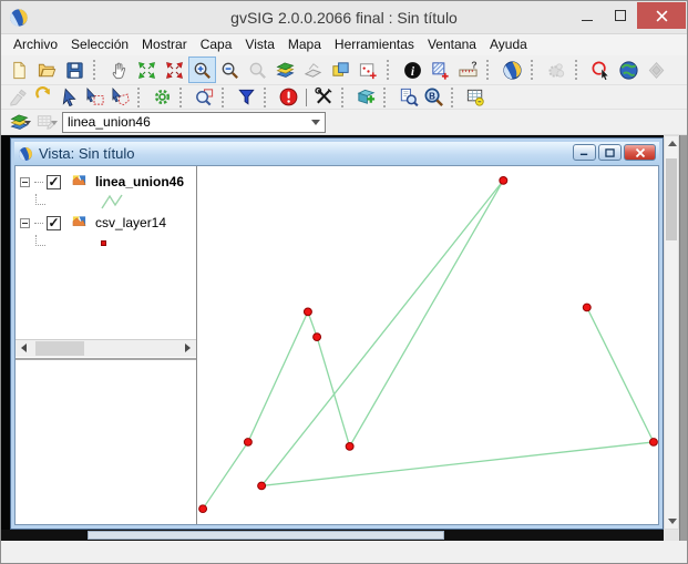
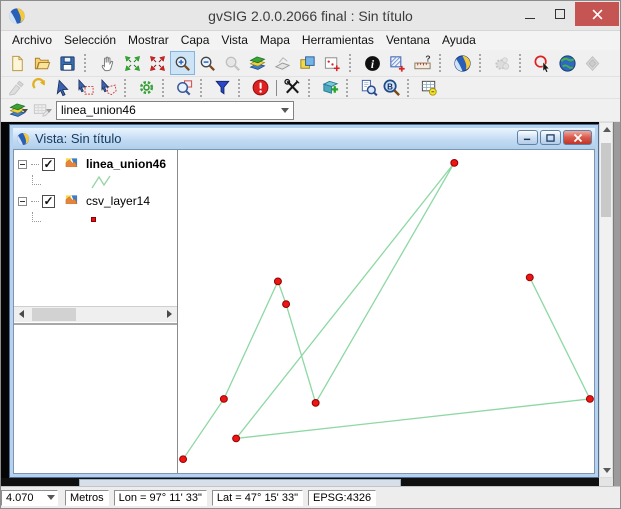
  gvSIG 2.0.0.2066 final : Sin título
  Archivo
  Selección
  Mostrar
  Capa
  Vista
  Mapa
  Herramientas
  Ventana
  Ayuda
  i
  ?
  B
  linea_union46
  Vista: Sin título
  ✓
  linea_union46
  ✓
  csv_layer14
+ 4.070
+ Metros
+ Lon = 97° 11' 33"
+ Lat = 47° 15' 33"
+ EPSG:4326
